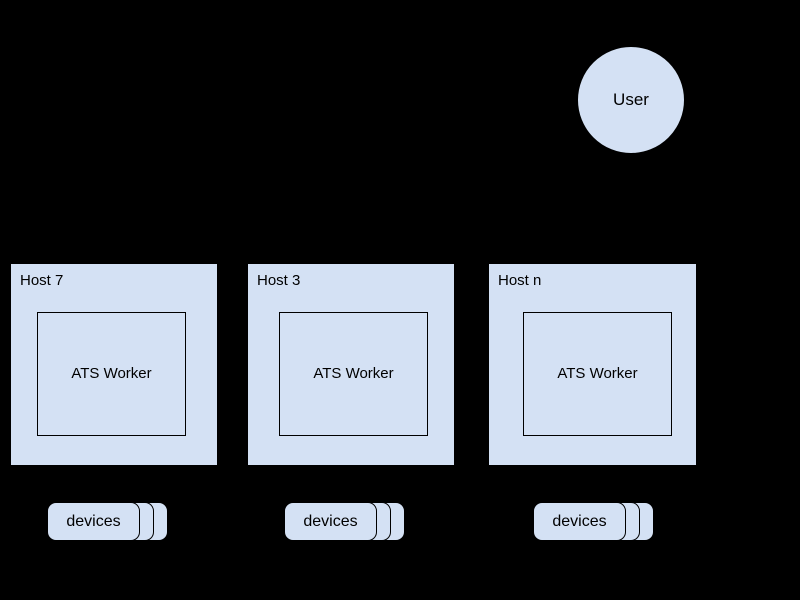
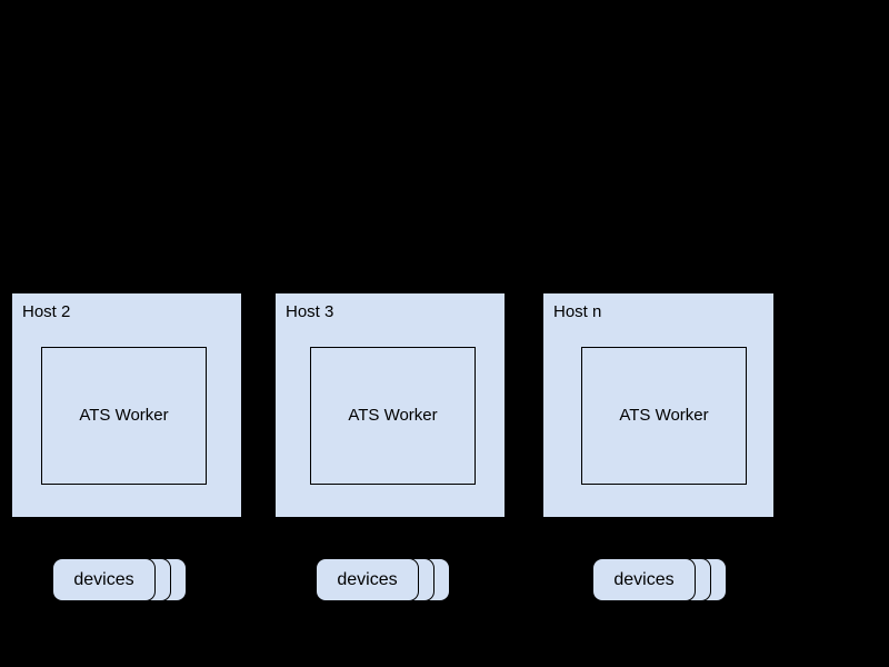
- User
- Host 7
+ Host 2
  ATS Worker
  Host 3
  ATS Worker
  Host n
  ATS Worker
  devices
  devices
  devices
